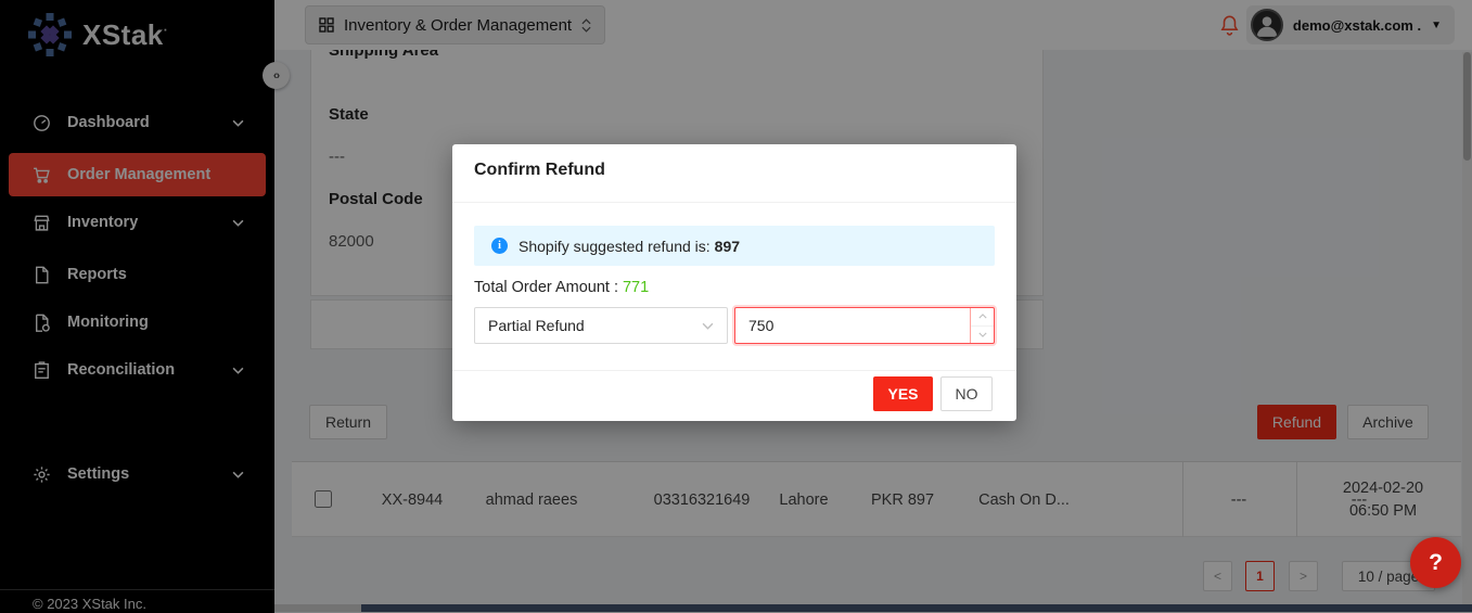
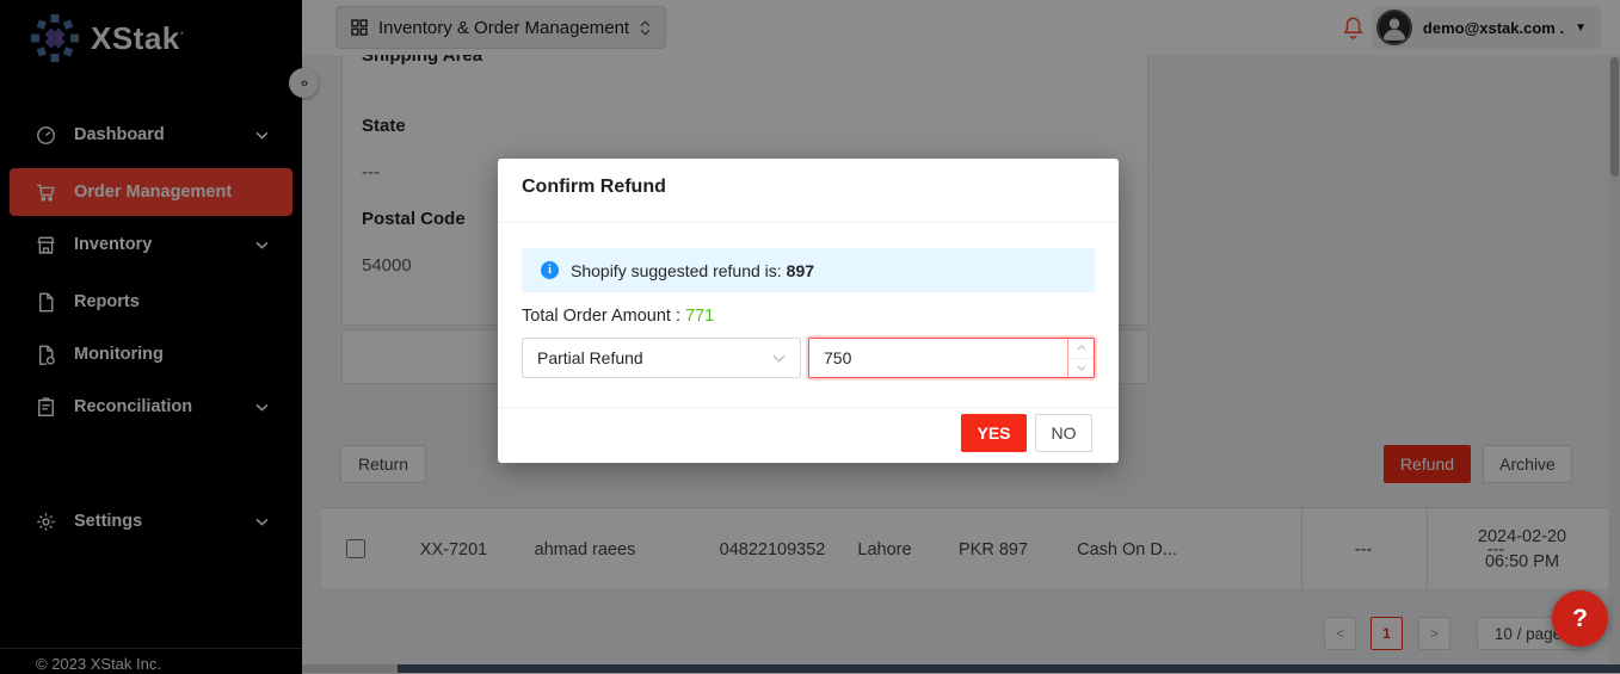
  XStak·
  Dashboard
  Order Management
  Inventory
  Reports
  Monitoring
  Reconciliation
  Settings
  © 2023 XStak Inc.
  ‹›
  Inventory & Order Management
  demo@xstak.com .
  ▼
  Shipping Area
  State
  ---
  Postal Code
- 82000
+ 54000
  Return
  Refund
  Archive
- XX-8944
+ XX-7201
  ahmad raees
- 03316321649
+ 04822109352
  Lahore
  PKR 897
  Cash On D...
  ---
  ---
  2024-02-20
  06:50 PM
  <
  1
  >
  10 / pag
  Confirm Refund
  i
  Shopify suggested refund is: 897
  Total Order Amount : 771
  Partial Refund
  750
  YES
  NO
  ?
